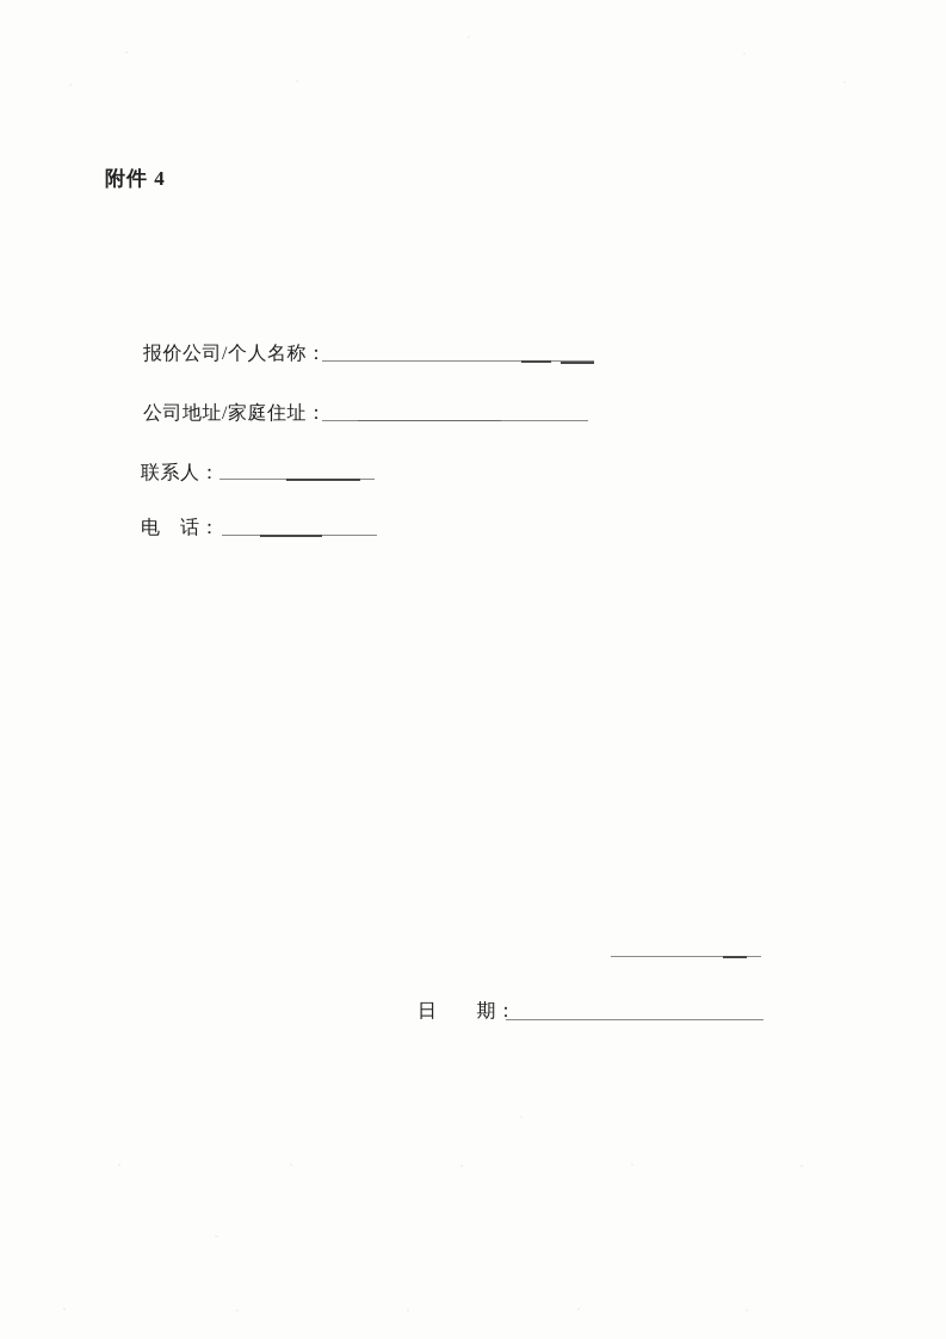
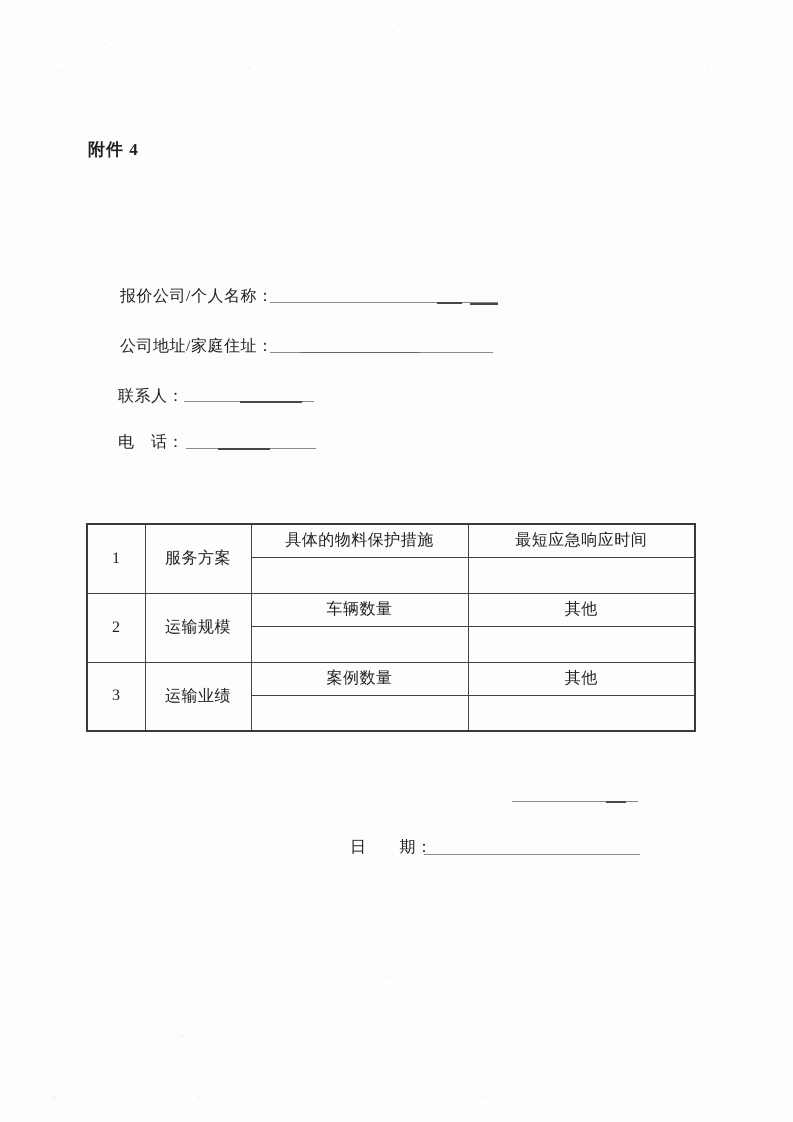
  附件 4
  报价公司/个人名称：
  公司地址/家庭住址：
  联系人：
  电 话：
+ 1	服务方案	具体的物料保护措施	最短应急响应时间
+ 2	运输规模	车辆数量	其他
+ 3	运输业绩	案例数量	其他
  日 期：
